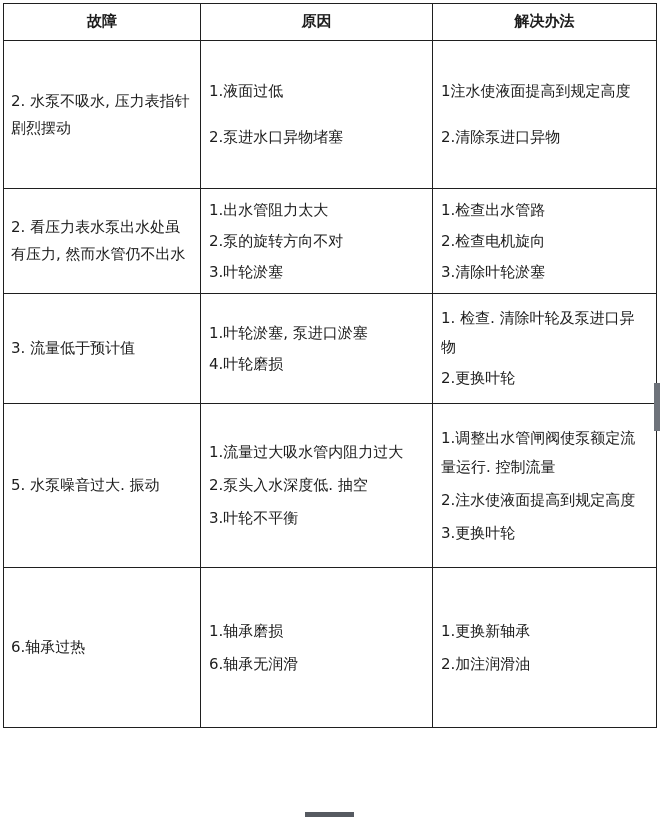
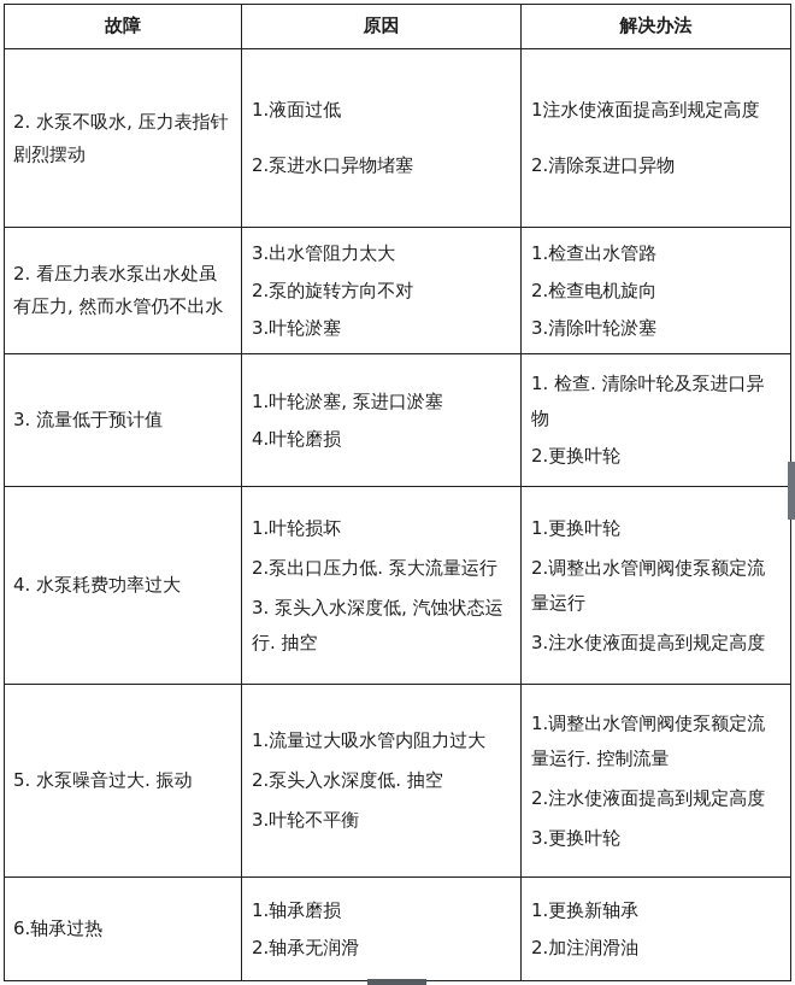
  故障	原因	解决办法
  2. 水泵不吸水, 压力表指针剧烈摆动	1.液面过低2.泵进水口异物堵塞	1注水使液面提高到规定高度2.清除泵进口异物
- 2. 看压力表水泵出水处虽有压力, 然而水管仍不出水	1.出水管阻力太大2.泵的旋转方向不对3.叶轮淤塞	1.检查出水管路2.检查电机旋向3.清除叶轮淤塞
+ 2. 看压力表水泵出水处虽有压力, 然而水管仍不出水	3.出水管阻力太大2.泵的旋转方向不对3.叶轮淤塞	1.检查出水管路2.检查电机旋向3.清除叶轮淤塞
  3. 流量低于预计值	1.叶轮淤塞, 泵进口淤塞4.叶轮磨损	1. 检查. 清除叶轮及泵进口异物2.更换叶轮
+ 4. 水泵耗费功率过大	1.叶轮损坏2.泵出口压力低. 泵大流量运行3. 泵头入水深度低, 汽蚀状态运行. 抽空	1.更换叶轮2.调整出水管闸阀使泵额定流量运行3.注水使液面提高到规定高度
  5. 水泵噪音过大. 振动	1.流量过大吸水管内阻力过大2.泵头入水深度低. 抽空3.叶轮不平衡	1.调整出水管闸阀使泵额定流量运行. 控制流量2.注水使液面提高到规定高度3.更换叶轮
- 6.轴承过热	1.轴承磨损6.轴承无润滑	1.更换新轴承2.加注润滑油
+ 6.轴承过热	1.轴承磨损2.轴承无润滑	1.更换新轴承2.加注润滑油
